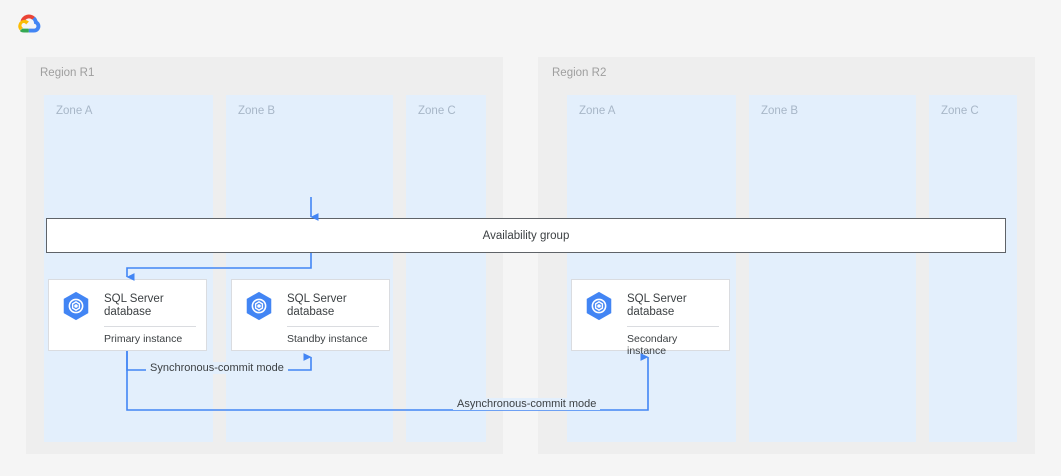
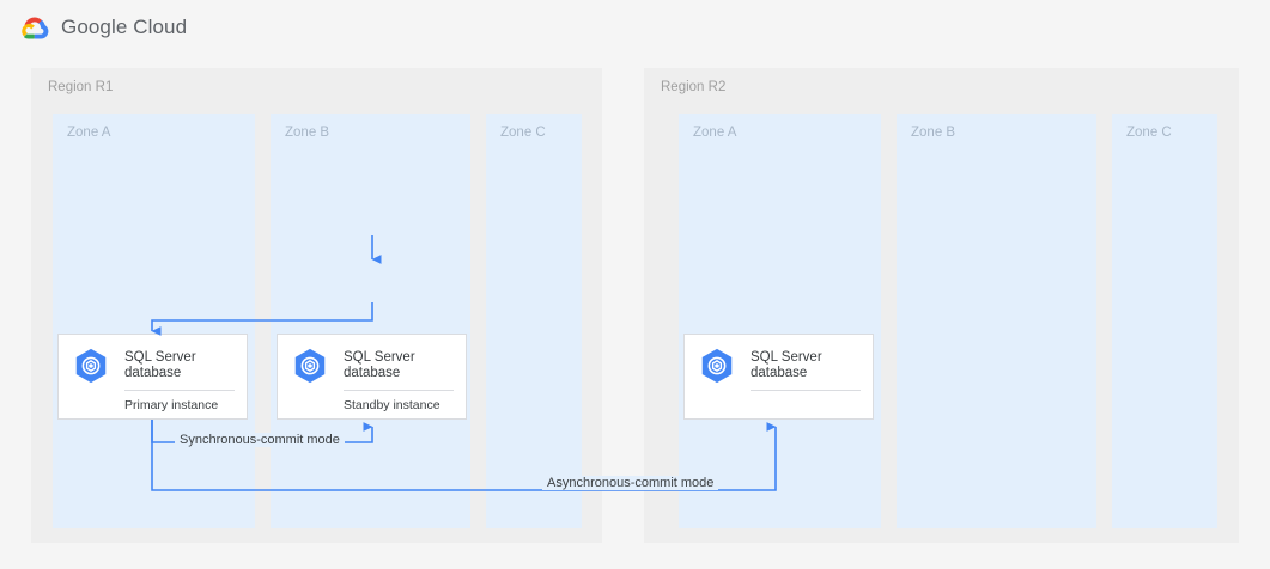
+ Google Cloud
  Region R1
  Zone A
  Zone B
  Zone C
  Region R2
  Zone A
  Zone B
  Zone C
- Availability group
  SQL Server
  database
  Primary instance
  SQL Server
  database
  Standby instance
  SQL Server
  database
- Secondary instance
  Synchronous-commit mode
  Asynchronous-commit mode
